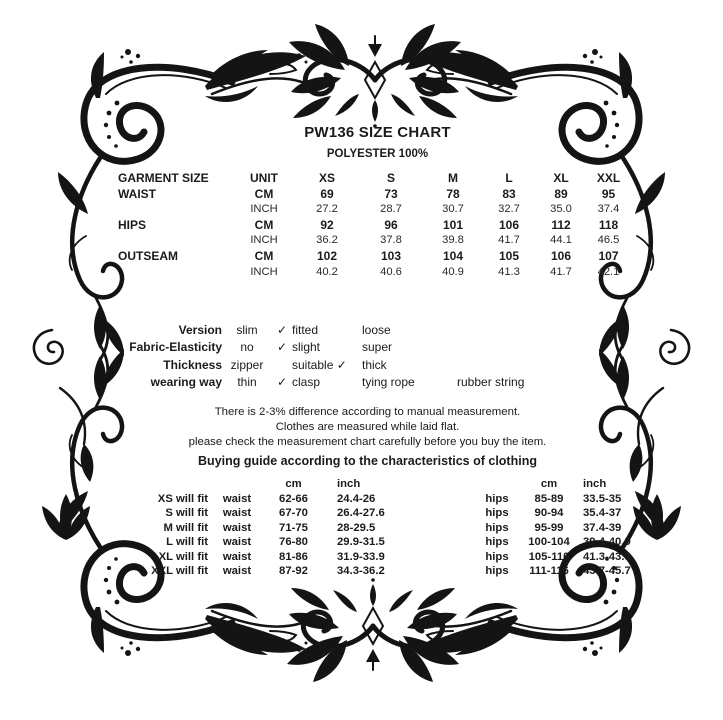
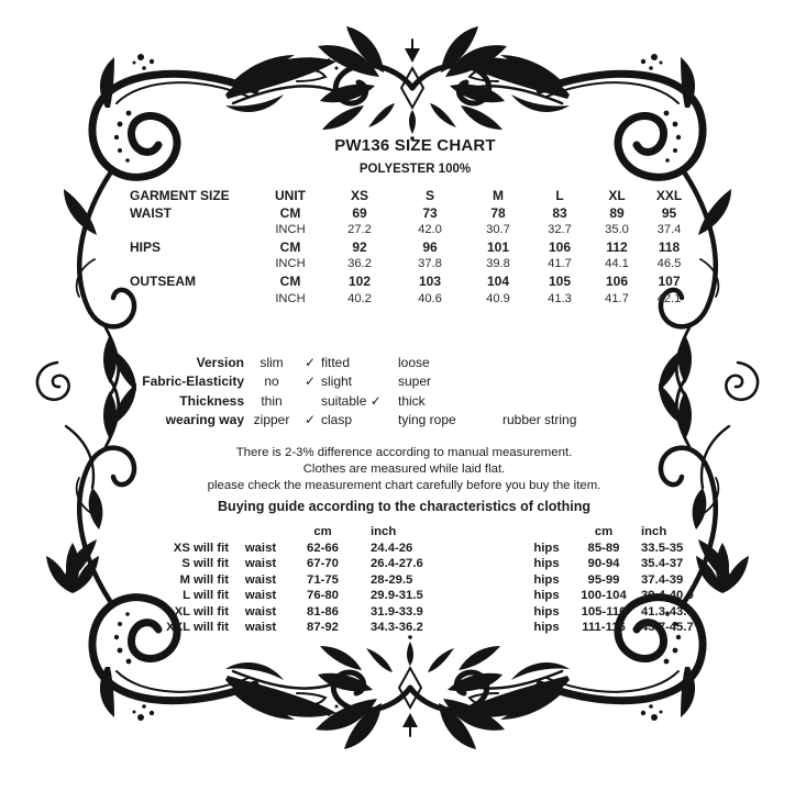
  PW136 SIZE CHART
  POLYESTER 100%
  GARMENT SIZE
  UNIT
  XS
  S
  M
  L
  XL
  XXL
  WAIST
  CM
  69
  73
  78
  83
  89
  95
  INCH
  27.2
- 28.7
+ 42.0
  30.7
  32.7
  35.0
  37.4
  HIPS
  CM
  92
  96
  101
  106
  112
  118
  INCH
  36.2
  37.8
  39.8
  41.7
  44.1
  46.5
  OUTSEAM
  CM
  102
  103
  104
  105
  106
  107
  INCH
  40.2
  40.6
  40.9
  41.3
  41.7
  42.1
  Version
  slim
  ✓
  fitted
  loose
  Fabric-Elasticity
  no
  ✓
  slight
  super
  Thickness
- zipper
+ thin
  suitable ✓
  thick
  wearing way
- thin
+ zipper
  ✓
  clasp
  tying rope
  rubber string
  There is 2-3% difference according to manual measurement.
  Clothes are measured while laid flat.
  please check the measurement chart carefully before you buy the item.
  Buying guide according to the characteristics of clothing
  cm
  inch
  cm
  inch
  XS will fit
  waist
  62-66
  24.4-26
  hips
  85-89
  33.5-35
  S will fit
  waist
  67-70
  26.4-27.6
  hips
  90-94
  35.4-37
  M will fit
  waist
  71-75
  28-29.5
  hips
  95-99
  37.4-39
  L will fit
  waist
  76-80
  29.9-31.5
  hips
  100-104
  39.4-40.9
  XL will fit
  waist
  81-86
  31.9-33.9
  hips
  105-110
  41.3-43.3
  XXL will fit
  waist
  87-92
  34.3-36.2
  hips
  111-116
  43.7-45.7
